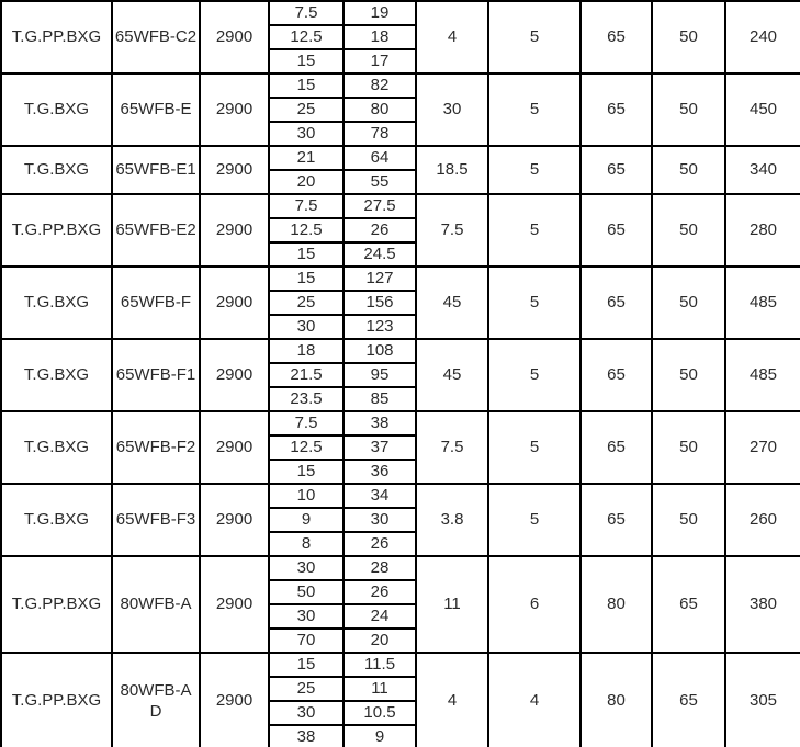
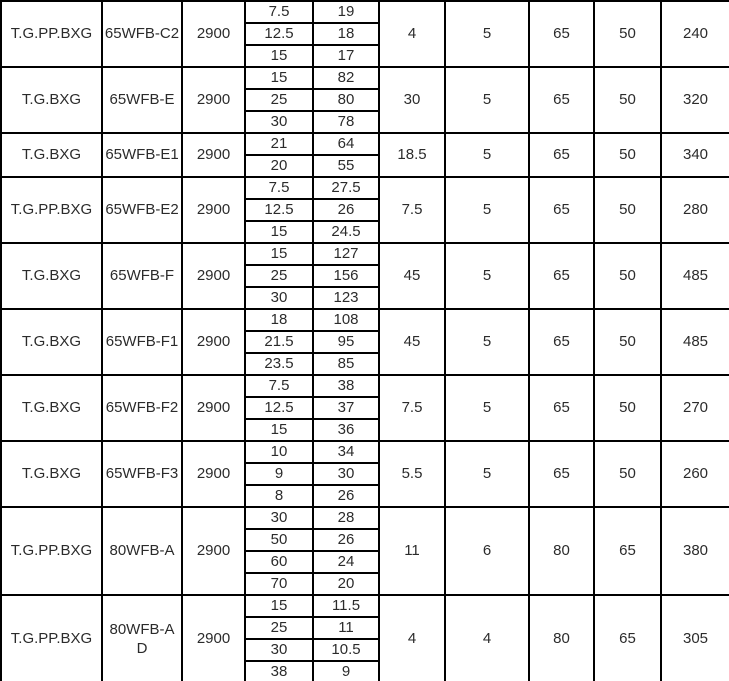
  T.G.PP.BXG	65WFB-C2	2900	7.5	19	4	5	65	50	240
  12.5	18
  15	17
- T.G.BXG	65WFB-E	2900	15	82	30	5	65	50	450
+ T.G.BXG	65WFB-E	2900	15	82	30	5	65	50	320
  25	80
  30	78
  T.G.BXG	65WFB-E1	2900	21	64	18.5	5	65	50	340
  20	55
  T.G.PP.BXG	65WFB-E2	2900	7.5	27.5	7.5	5	65	50	280
  12.5	26
  15	24.5
  T.G.BXG	65WFB-F	2900	15	127	45	5	65	50	485
  25	156
  30	123
  T.G.BXG	65WFB-F1	2900	18	108	45	5	65	50	485
  21.5	95
  23.5	85
  T.G.BXG	65WFB-F2	2900	7.5	38	7.5	5	65	50	270
  12.5	37
  15	36
- T.G.BXG	65WFB-F3	2900	10	34	3.8	5	65	50	260
+ T.G.BXG	65WFB-F3	2900	10	34	5.5	5	65	50	260
  9	30
  8	26
  T.G.PP.BXG	80WFB-A	2900	30	28	11	6	80	65	380
  50	26
- 30	24
+ 60	24
  70	20
  T.G.PP.BXG	80WFB-A D	2900	15	11.5	4	4	80	65	305
  25	11
  30	10.5
  38	9
